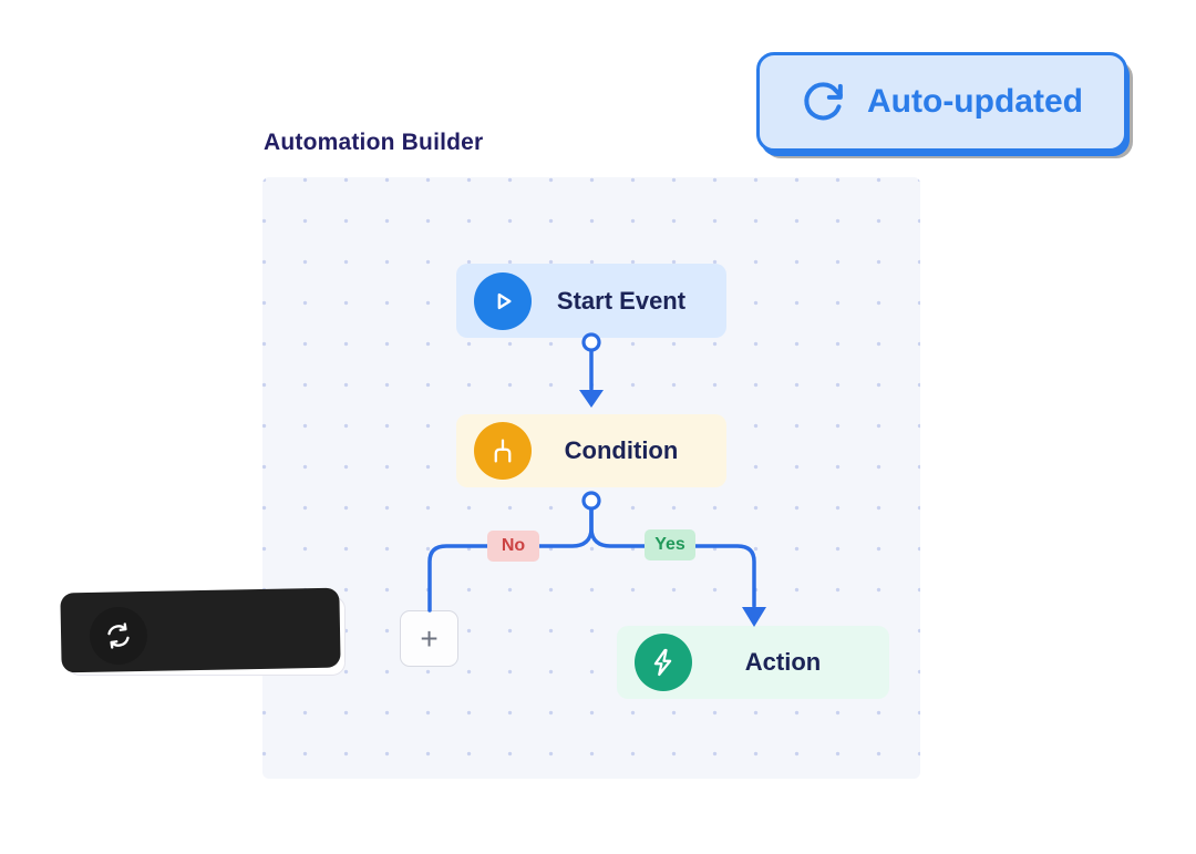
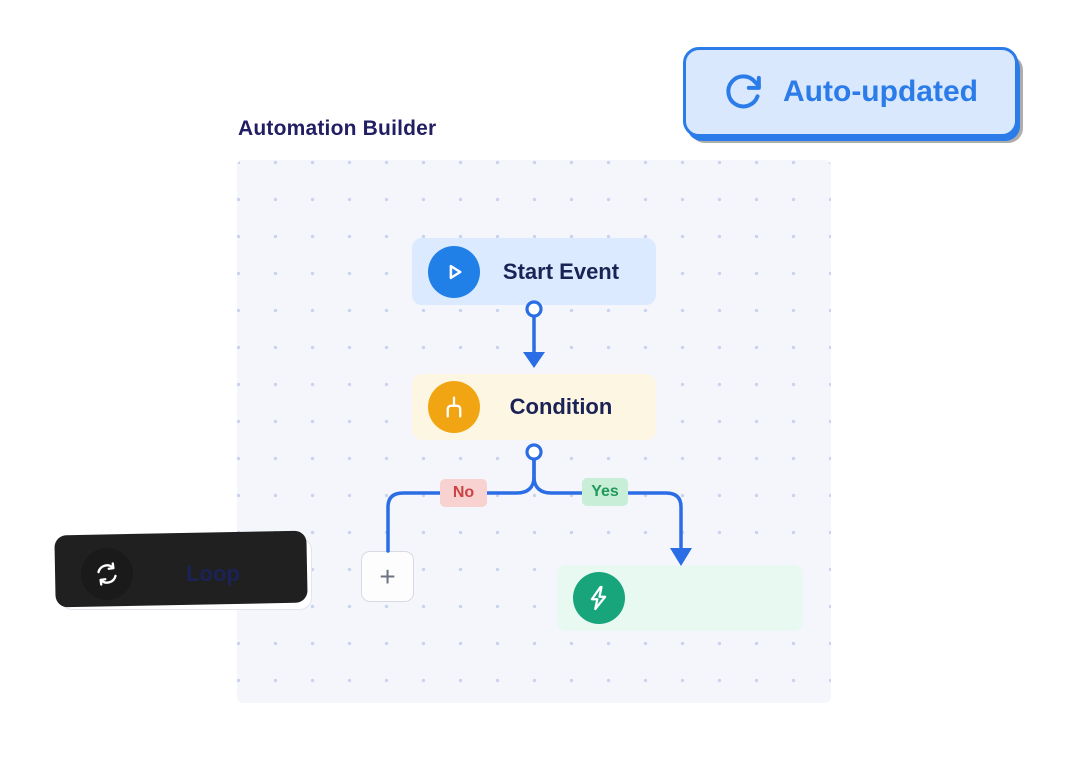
  Automation Builder
  Auto-updated
  Start Event
  Condition
- Action
  +
  No
  Yes
+ Loop
